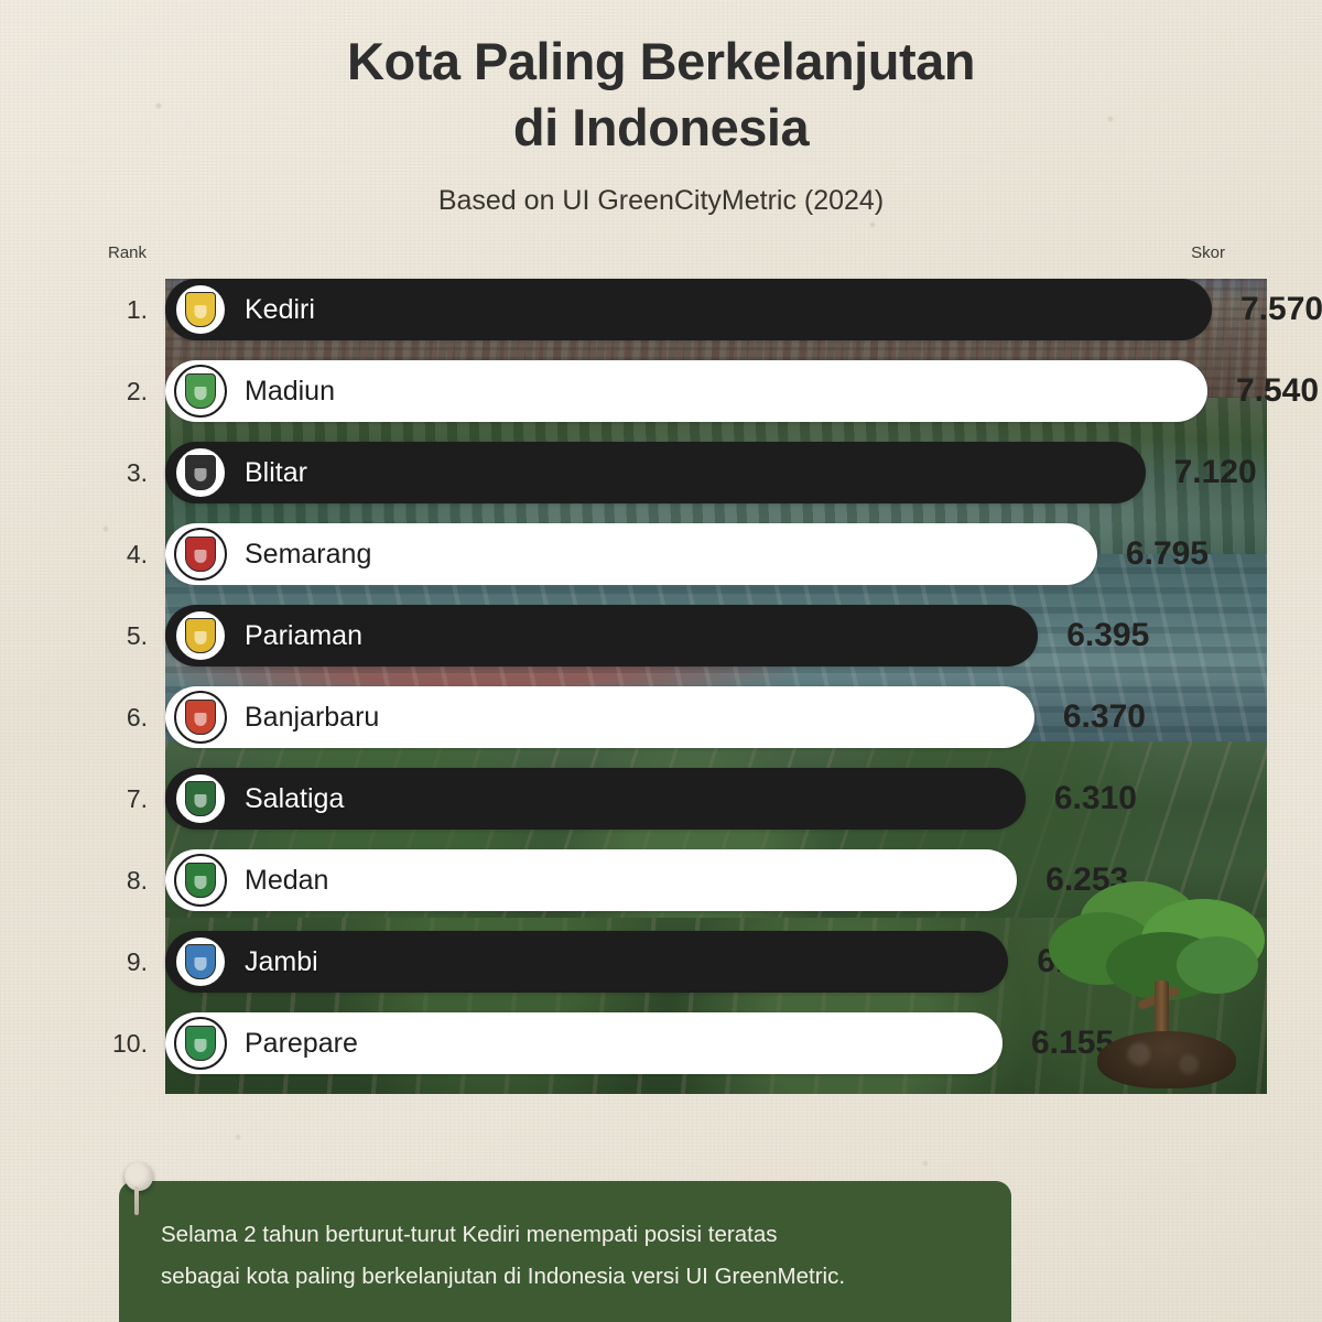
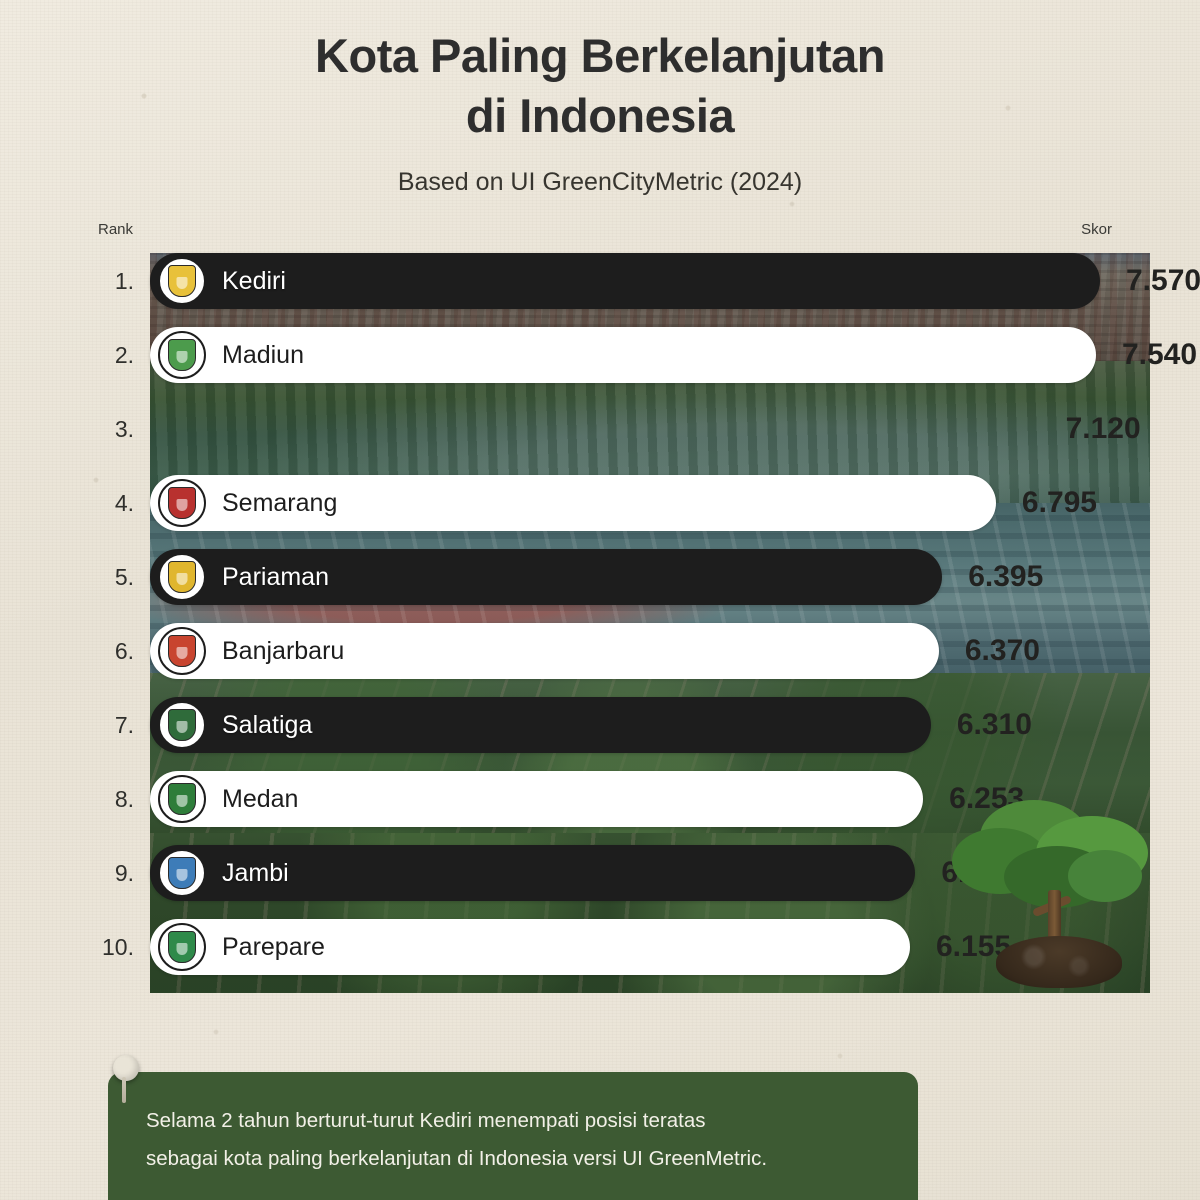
  Kota Paling Berkelanjutan
  di Indonesia
  Based on UI GreenCityMetric (2024)
  Rank
  Skor
  1.
  Kediri
  7.570
  2.
  Madiun
  7.540
  3.
- Blitar
  7.120
  4.
  Semarang
  6.795
  5.
  Pariaman
  6.395
  6.
  Banjarbaru
  6.370
  7.
  Salatiga
  6.310
  8.
  Medan
  6.253
  9.
  Jambi
  10.
  Parepare
  6.155
  Selama 2 tahun berturut-turut Kediri menempati posisi teratas
  sebagai kota paling berkelanjutan di Indonesia versi UI GreenMetric.
